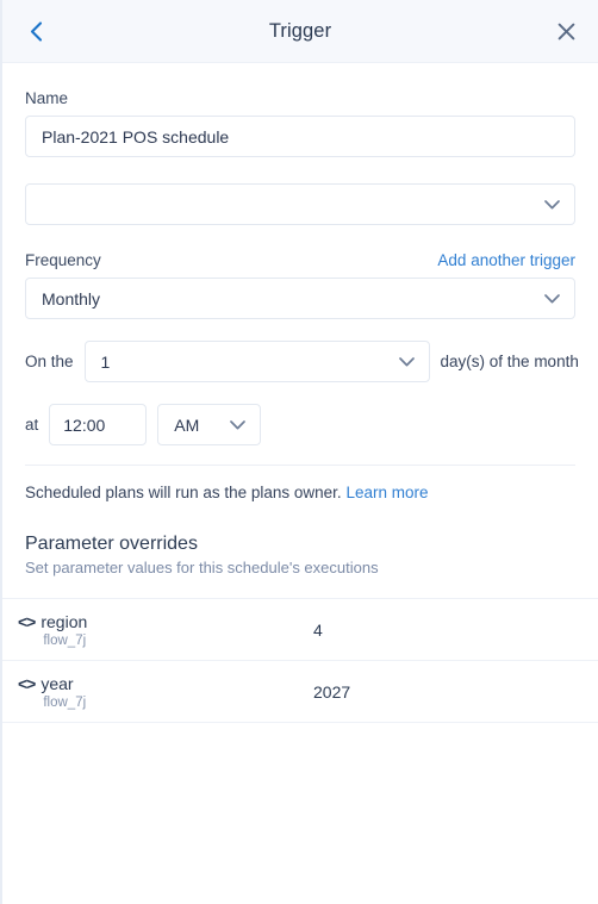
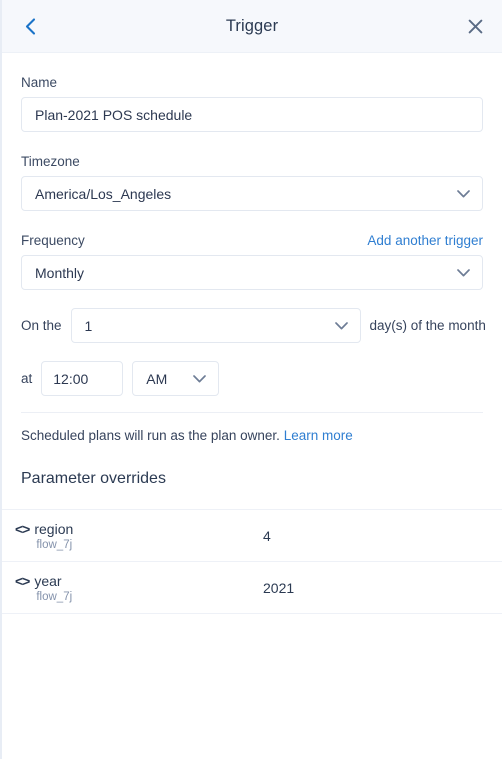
  Trigger
  Name
  Plan-2021 POS schedule
+ Timezone
+ America/Los_Angeles
  Frequency
  Add another trigger
  Monthly
  On the
  1
  day(s) of the month
  at
  12:00
  AM
- Scheduled plans will run as the plans owner. Learn more
+ Scheduled plans will run as the plan owner. Learn more
  Parameter overrides
- Set parameter values for this schedule's executions
  <>
  region
  flow_7j
  4
  <>
  year
  flow_7j
- 2027
+ 2021
